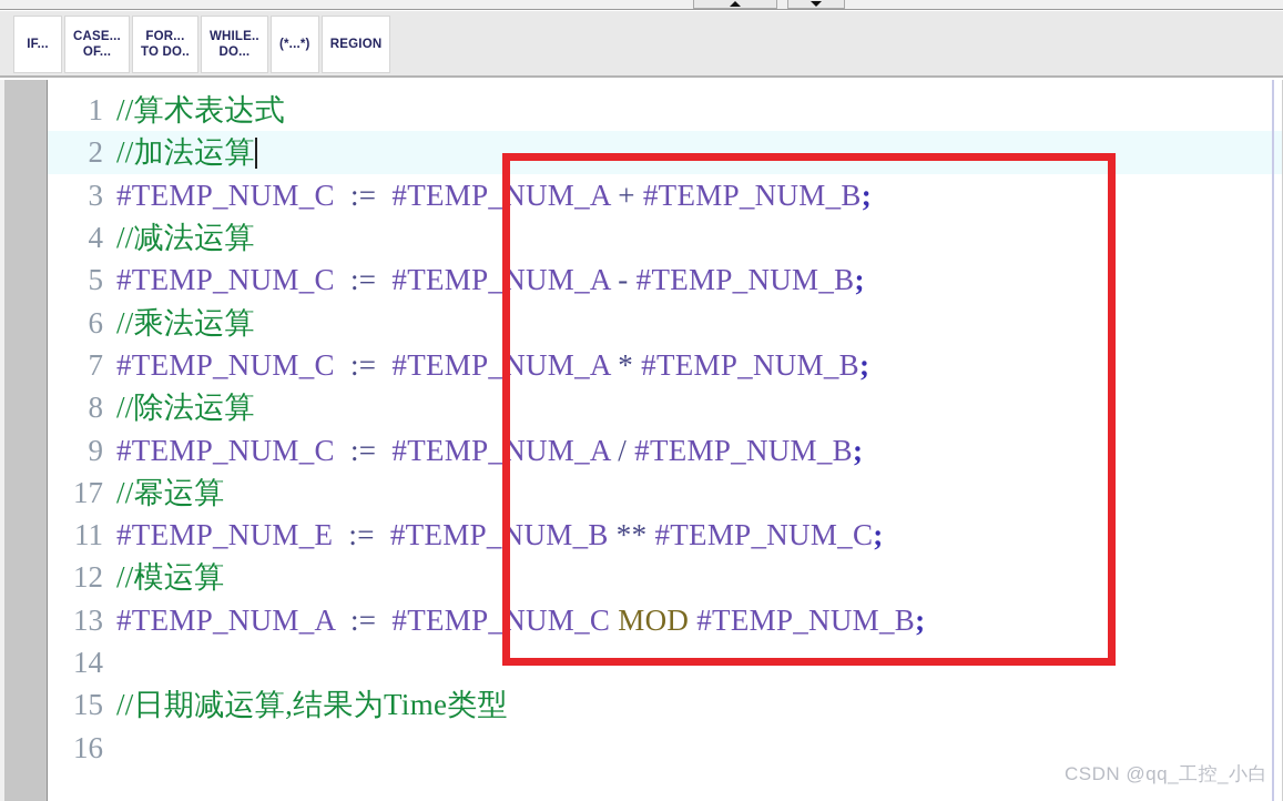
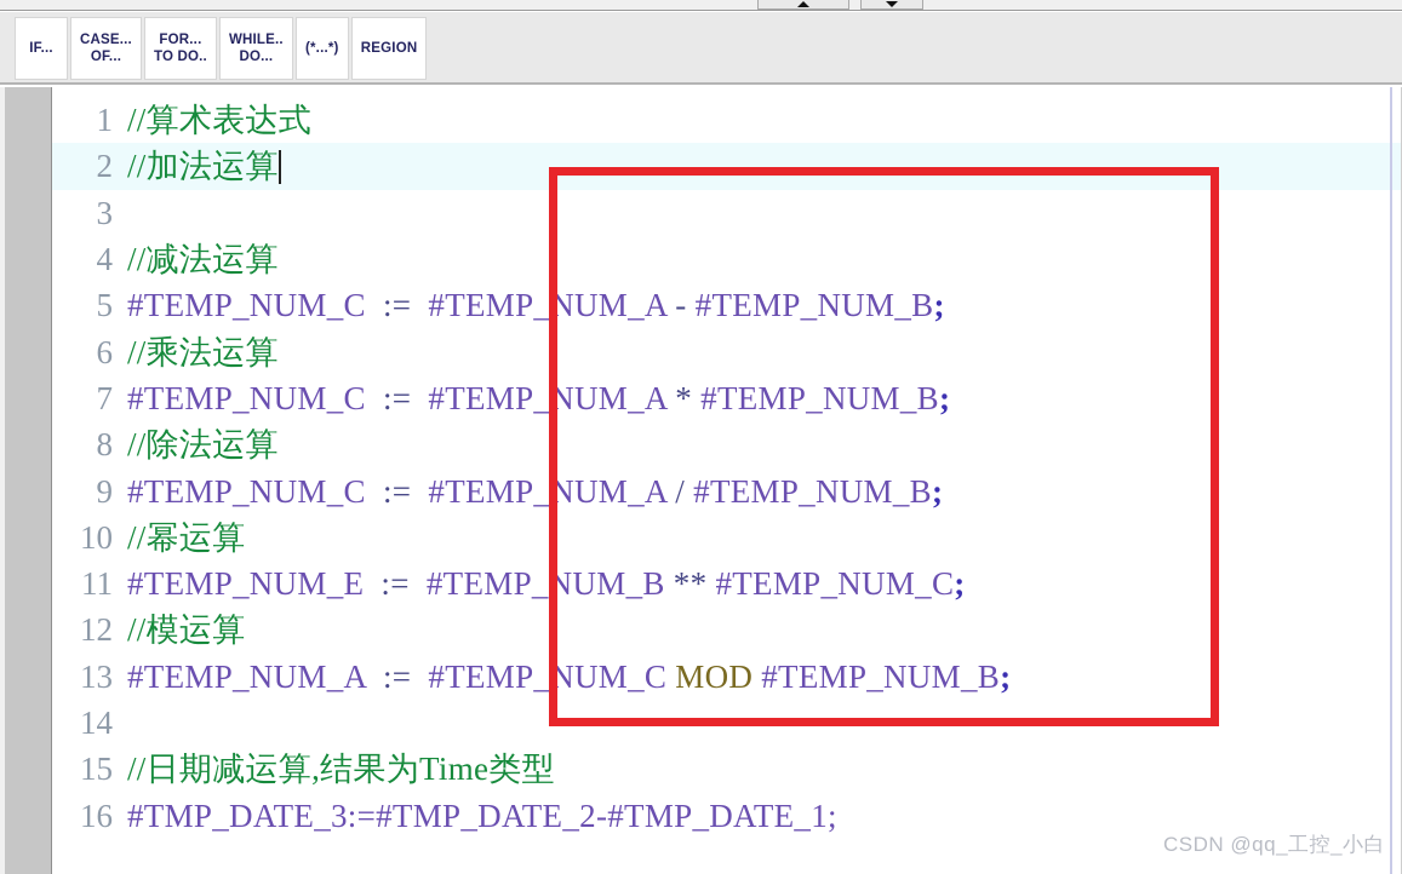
  IF...
  CASE...
  OF...
  FOR...
  TO DO..
  WHILE..
  DO...
  (*...*)
  REGION
  1
  //算术表达式
  2
  //加法运算
  3
- #TEMP_NUM_C := #TEMP_NUM_A + #TEMP_NUM_B;
  4
  //减法运算
  5
  #TEMP_NUM_C := #TEMP_NUM_A - #TEMP_NUM_B;
  6
  //乘法运算
  7
  #TEMP_NUM_C := #TEMP_NUM_A * #TEMP_NUM_B;
  8
  //除法运算
  9
  #TEMP_NUM_C := #TEMP_NUM_A / #TEMP_NUM_B;
- 17
+ 10
  //幂运算
  11
  #TEMP_NUM_E := #TEMP_NUM_B ** #TEMP_NUM_C;
  12
  //模运算
  13
  #TEMP_NUM_A := #TEMP_NUM_C MOD #TEMP_NUM_B;
  14
  15
  //日期减运算,结果为Time类型
  16
+ #TMP_DATE_3:=#TMP_DATE_2-#TMP_DATE_1;
  CSDN @qq_工控_小白
